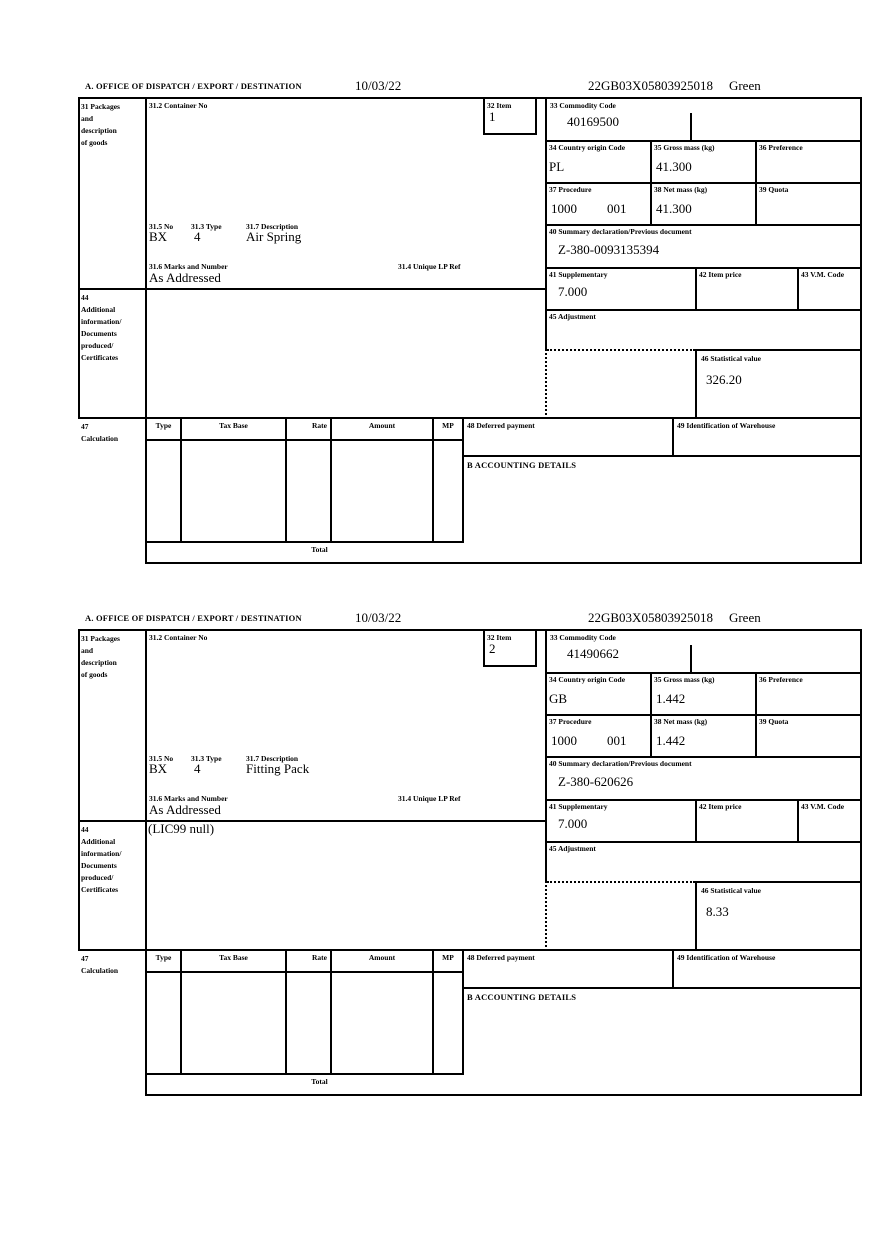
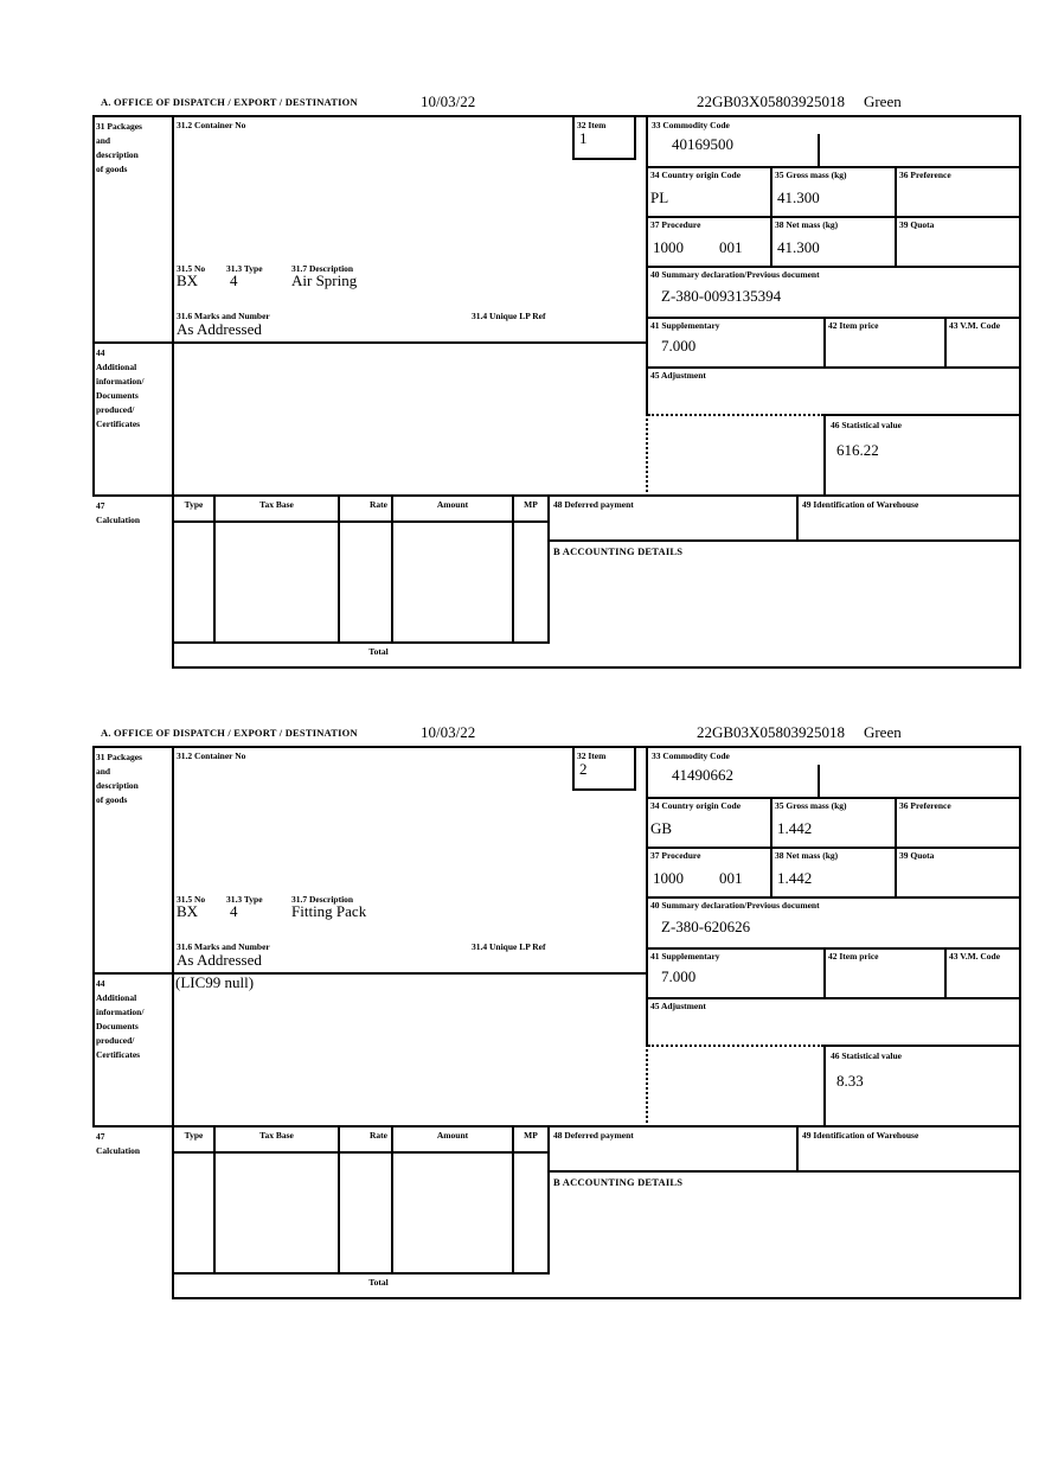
  A. OFFICE OF DISPATCH / EXPORT / DESTINATION
  10/03/22
  22GB03X05803925018
  Green
  31 Packages
  and
  description
  of goods
  31.2 Container No
  32 Item
  1
  33 Commodity Code
  40169500
  34 Country origin Code
  PL
  35 Gross mass (kg)
  41.300
  36 Preference
  37 Procedure
  1000
  001
  38 Net mass (kg)
  41.300
  39 Quota
  40 Summary declaration/Previous document
  Z-380-0093135394
  31.5 No
  31.3 Type
  31.7 Description
  BX
  4
  Air Spring
  31.6 Marks and Number
  31.4 Unique LP Ref
  As Addressed
  41 Supplementary
  7.000
  42 Item price
  43 V.M. Code
  44
  Additional
  information/
  Documents
  produced/
  Certificates
  45 Adjustment
  46 Statistical value
- 326.20
+ 616.22
  47
  Calculation
  Type
  Tax Base
  Rate
  Amount
  MP
  Total
  48 Deferred payment
  49 Identification of Warehouse
  B ACCOUNTING DETAILS
  A. OFFICE OF DISPATCH / EXPORT / DESTINATION
  10/03/22
  22GB03X05803925018
  Green
  31 Packages
  and
  description
  of goods
  31.2 Container No
  32 Item
  2
  33 Commodity Code
  41490662
  34 Country origin Code
  GB
  35 Gross mass (kg)
  1.442
  36 Preference
  37 Procedure
  1000
  001
  38 Net mass (kg)
  1.442
  39 Quota
  40 Summary declaration/Previous document
  Z-380-620626
  31.5 No
  31.3 Type
  31.7 Description
  BX
  4
  Fitting Pack
  31.6 Marks and Number
  31.4 Unique LP Ref
  As Addressed
  41 Supplementary
  7.000
  42 Item price
  43 V.M. Code
  44
  Additional
  information/
  Documents
  produced/
  Certificates
  (LIC99 null)
  45 Adjustment
  46 Statistical value
  8.33
  47
  Calculation
  Type
  Tax Base
  Rate
  Amount
  MP
  Total
  48 Deferred payment
  49 Identification of Warehouse
  B ACCOUNTING DETAILS
